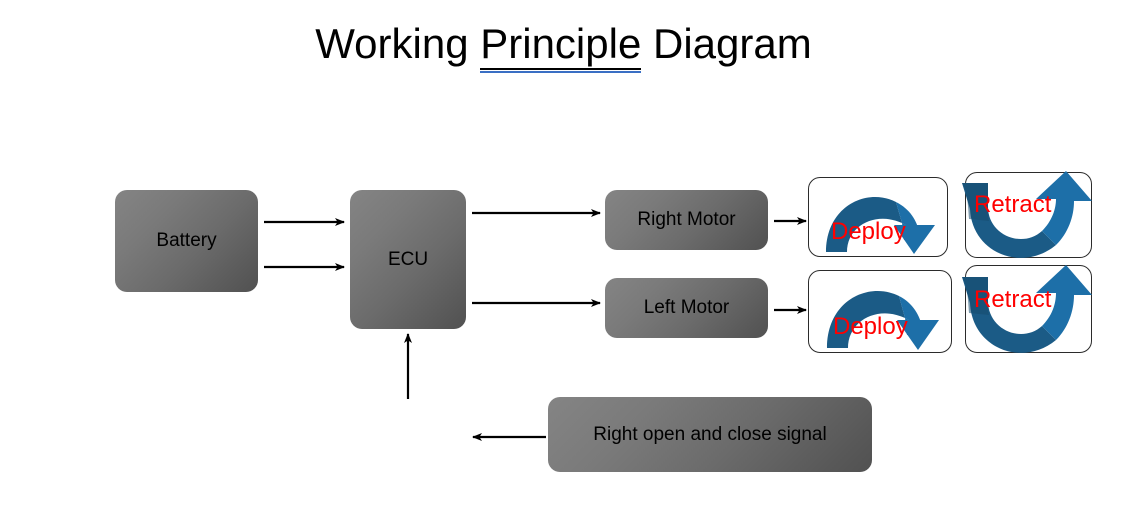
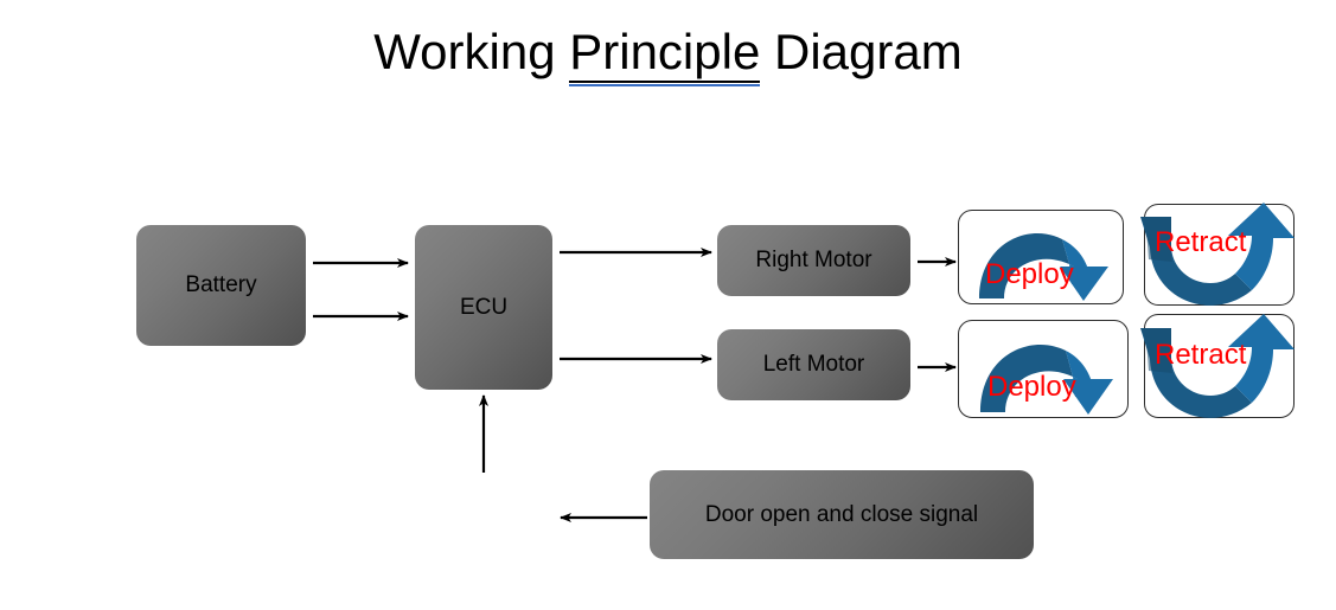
  Working Principle Diagram
  Battery
  ECU
  Right Motor
  Left Motor
- Right open and close signal
+ Door open and close signal
  Deploy
  Retract
  Deploy
  Retract
